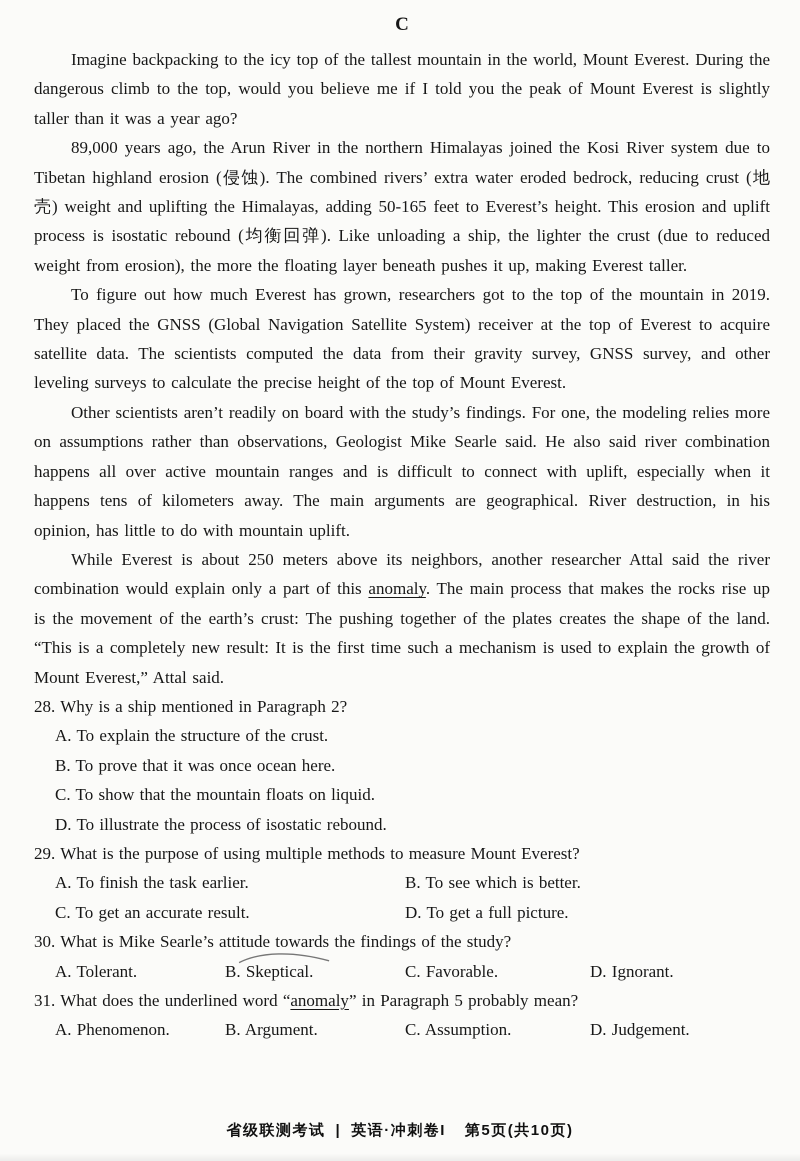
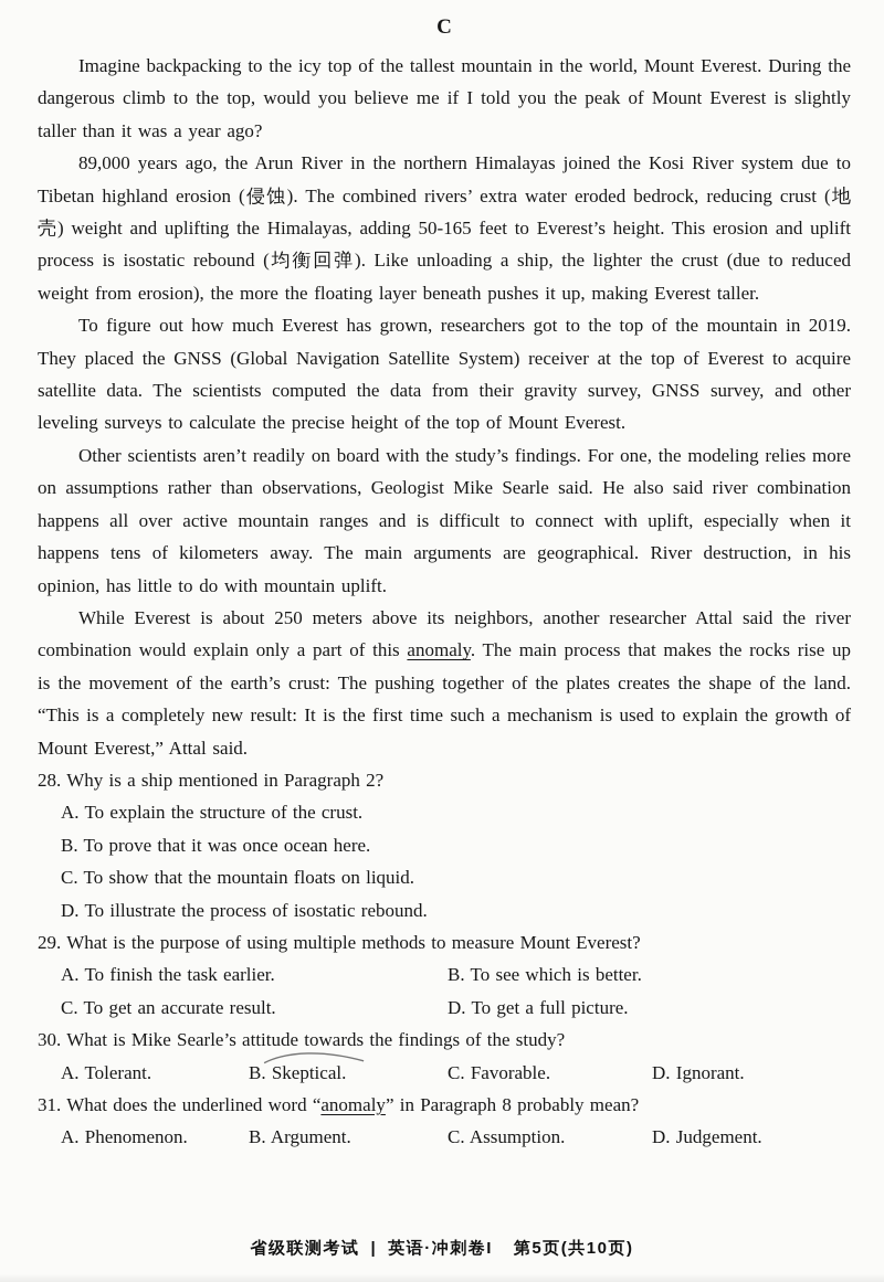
  C
  Imagine backpacking to the icy top of the tallest mountain in the world, Mount Everest. During the dangerous climb to the top, would you believe me if I told you the peak of Mount Everest is slightly taller than it was a year ago?
  89,000 years ago, the Arun River in the northern Himalayas joined the Kosi River system due to Tibetan highland erosion (侵蚀). The combined rivers’ extra water eroded bedrock, reducing crust (地壳) weight and uplifting the Himalayas, adding 50-165 feet to Everest’s height. This erosion and uplift process is isostatic rebound (均衡回弹). Like unloading a ship, the lighter the crust (due to reduced weight from erosion), the more the floating layer beneath pushes it up, making Everest taller.
  To figure out how much Everest has grown, researchers got to the top of the mountain in 2019. They placed the GNSS (Global Navigation Satellite System) receiver at the top of Everest to acquire satellite data. The scientists computed the data from their gravity survey, GNSS survey, and other leveling surveys to calculate the precise height of the top of Mount Everest.
  Other scientists aren’t readily on board with the study’s findings. For one, the modeling relies more on assumptions rather than observations, Geologist Mike Searle said. He also said river combination happens all over active mountain ranges and is difficult to connect with uplift, especially when it happens tens of kilometers away. The main arguments are geographical. River destruction, in his opinion, has little to do with mountain uplift.
  While Everest is about 250 meters above its neighbors, another researcher Attal said the river combination would explain only a part of this anomaly. The main process that makes the rocks rise up is the movement of the earth’s crust: The pushing together of the plates creates the shape of the land. “This is a completely new result: It is the first time such a mechanism is used to explain the growth of Mount Everest,” Attal said.
  28. Why is a ship mentioned in Paragraph 2?
  A. To explain the structure of the crust.
  B. To prove that it was once ocean here.
  C. To show that the mountain floats on liquid.
  D. To illustrate the process of isostatic rebound.
  29. What is the purpose of using multiple methods to measure Mount Everest?
  A. To finish the task earlier.
  B. To see which is better.
  C. To get an accurate result.
  D. To get a full picture.
  30. What is Mike Searle’s attitude towards the findings of the study?
  A. Tolerant.
  B. Skeptical.
  C. Favorable.
  D. Ignorant.
- 31. What does the underlined word “anomaly” in Paragraph 5 probably mean?
+ 31. What does the underlined word “anomaly” in Paragraph 8 probably mean?
  A. Phenomenon.
  B. Argument.
  C. Assumption.
  D. Judgement.
  省级联测考试 | 英语·冲刺卷I 第5页(共10页)
